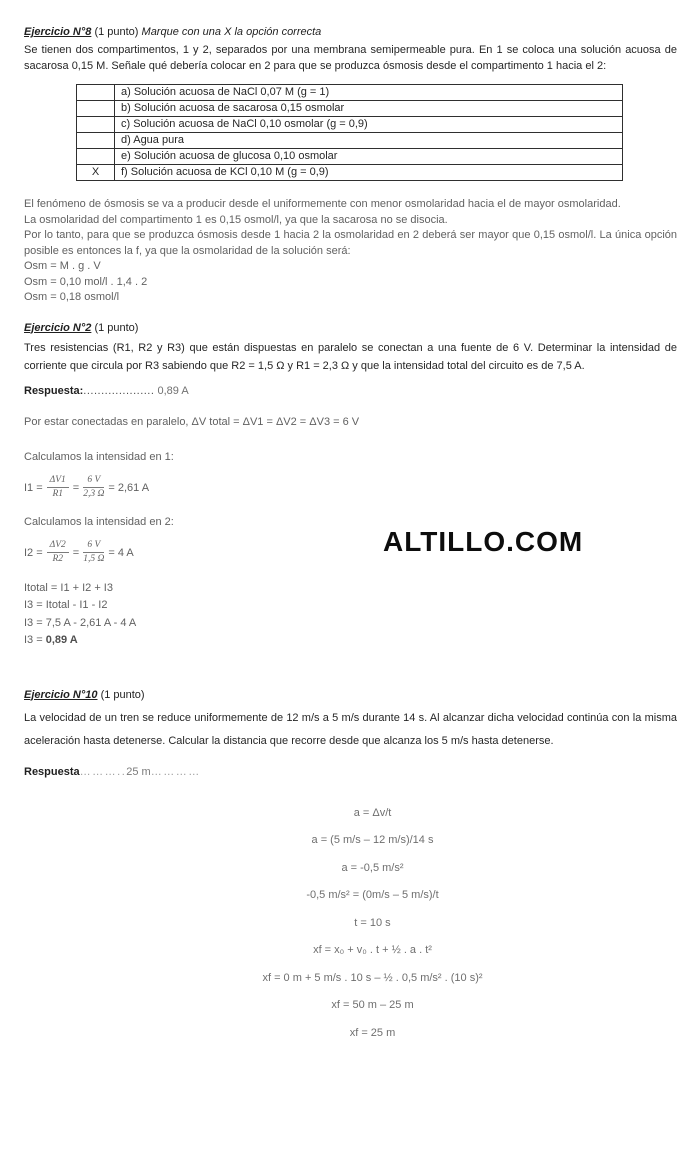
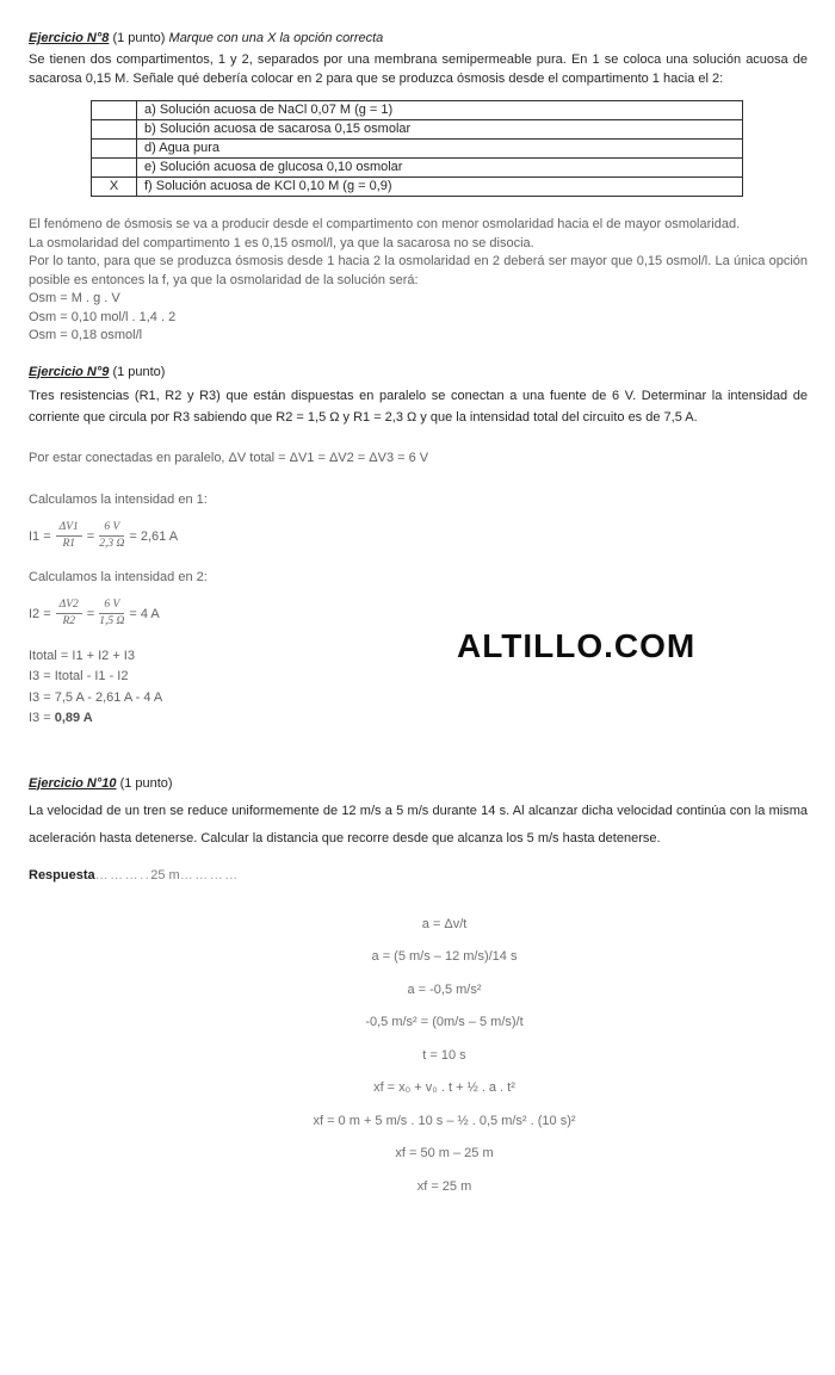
  Ejercicio N°8 (1 punto) Marque con una X la opción correcta
  Se tienen dos compartimentos, 1 y 2, separados por una membrana semipermeable pura. En 1 se coloca una solución acuosa de sacarosa 0,15 M. Señale qué debería colocar en 2 para que se produzca ósmosis desde el compartimento 1 hacia el 2:
  	a) Solución acuosa de NaCl 0,07 M (g = 1)
  	b) Solución acuosa de sacarosa 0,15 osmolar
- 	c) Solución acuosa de NaCl 0,10 osmolar (g = 0,9)
  	d) Agua pura
  	e) Solución acuosa de glucosa 0,10 osmolar
  X	f) Solución acuosa de KCl 0,10 M (g = 0,9)
- El fenómeno de ósmosis se va a producir desde el uniformemente con menor osmolaridad hacia el de mayor osmolaridad.
+ El fenómeno de ósmosis se va a producir desde el compartimento con menor osmolaridad hacia el de mayor osmolaridad.
  La osmolaridad del compartimento 1 es 0,15 osmol/l, ya que la sacarosa no se disocia.
  Por lo tanto, para que se produzca ósmosis desde 1 hacia 2 la osmolaridad en 2 deberá ser mayor que 0,15 osmol/l. La única opción posible es entonces la f, ya que la osmolaridad de la solución será:
  Osm = M . g . V
  Osm = 0,10 mol/l . 1,4 . 2
  Osm = 0,18 osmol/l
- Ejercicio N°2 (1 punto)
+ Ejercicio N°9 (1 punto)
  Tres resistencias (R1, R2 y R3) que están dispuestas en paralelo se conectan a una fuente de 6 V. Determinar la intensidad de corriente que circula por R3 sabiendo que R2 = 1,5 Ω y R1 = 2,3 Ω y que la intensidad total del circuito es de 7,5 A.
- Respuesta:.................... 0,89 A
  Por estar conectadas en paralelo, ΔV total = ΔV1 = ΔV2 = ΔV3 = 6 V
  Calculamos la intensidad en 1:
  I1 =
  ΔV1
  R1
  =
  6 V
  2,3 Ω
  = 2,61 A
  Calculamos la intensidad en 2:
  I2 =
  ΔV2
  R2
  =
  6 V
  1,5 Ω
  = 4 A
  Itotal = I1 + I2 + I3
  I3 = Itotal - I1 - I2
  I3 = 7,5 A - 2,61 A - 4 A
  I3 = 0,89 A
  Ejercicio N°10 (1 punto)
  La velocidad de un tren se reduce uniformemente de 12 m/s a 5 m/s durante 14 s. Al alcanzar dicha velocidad continúa con la misma aceleración hasta detenerse. Calcular la distancia que recorre desde que alcanza los 5 m/s hasta detenerse.
  Respuesta………..25 m…………
  a = Δv/t
  a = (5 m/s – 12 m/s)/14 s
  a = -0,5 m/s²
  -0,5 m/s² = (0m/s – 5 m/s)/t
  t = 10 s
  xf = x₀ + v₀ . t + ½ . a . t²
  xf = 0 m + 5 m/s . 10 s – ½ . 0,5 m/s² . (10 s)²
  xf = 50 m – 25 m
  xf = 25 m
  ALTILLO.COM
